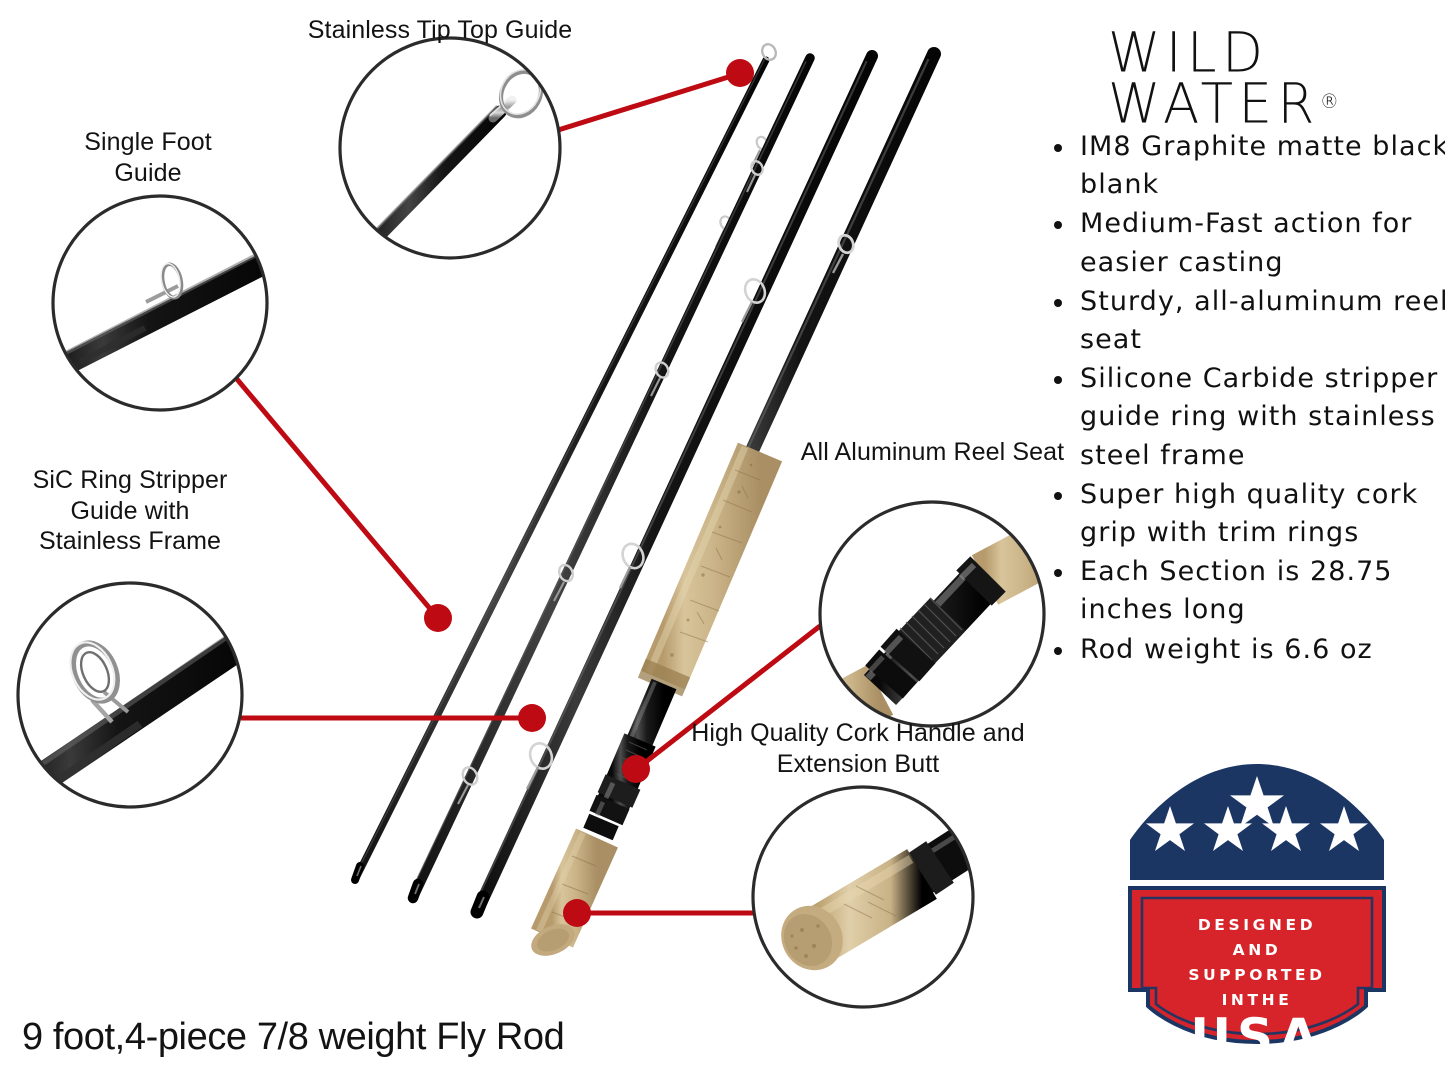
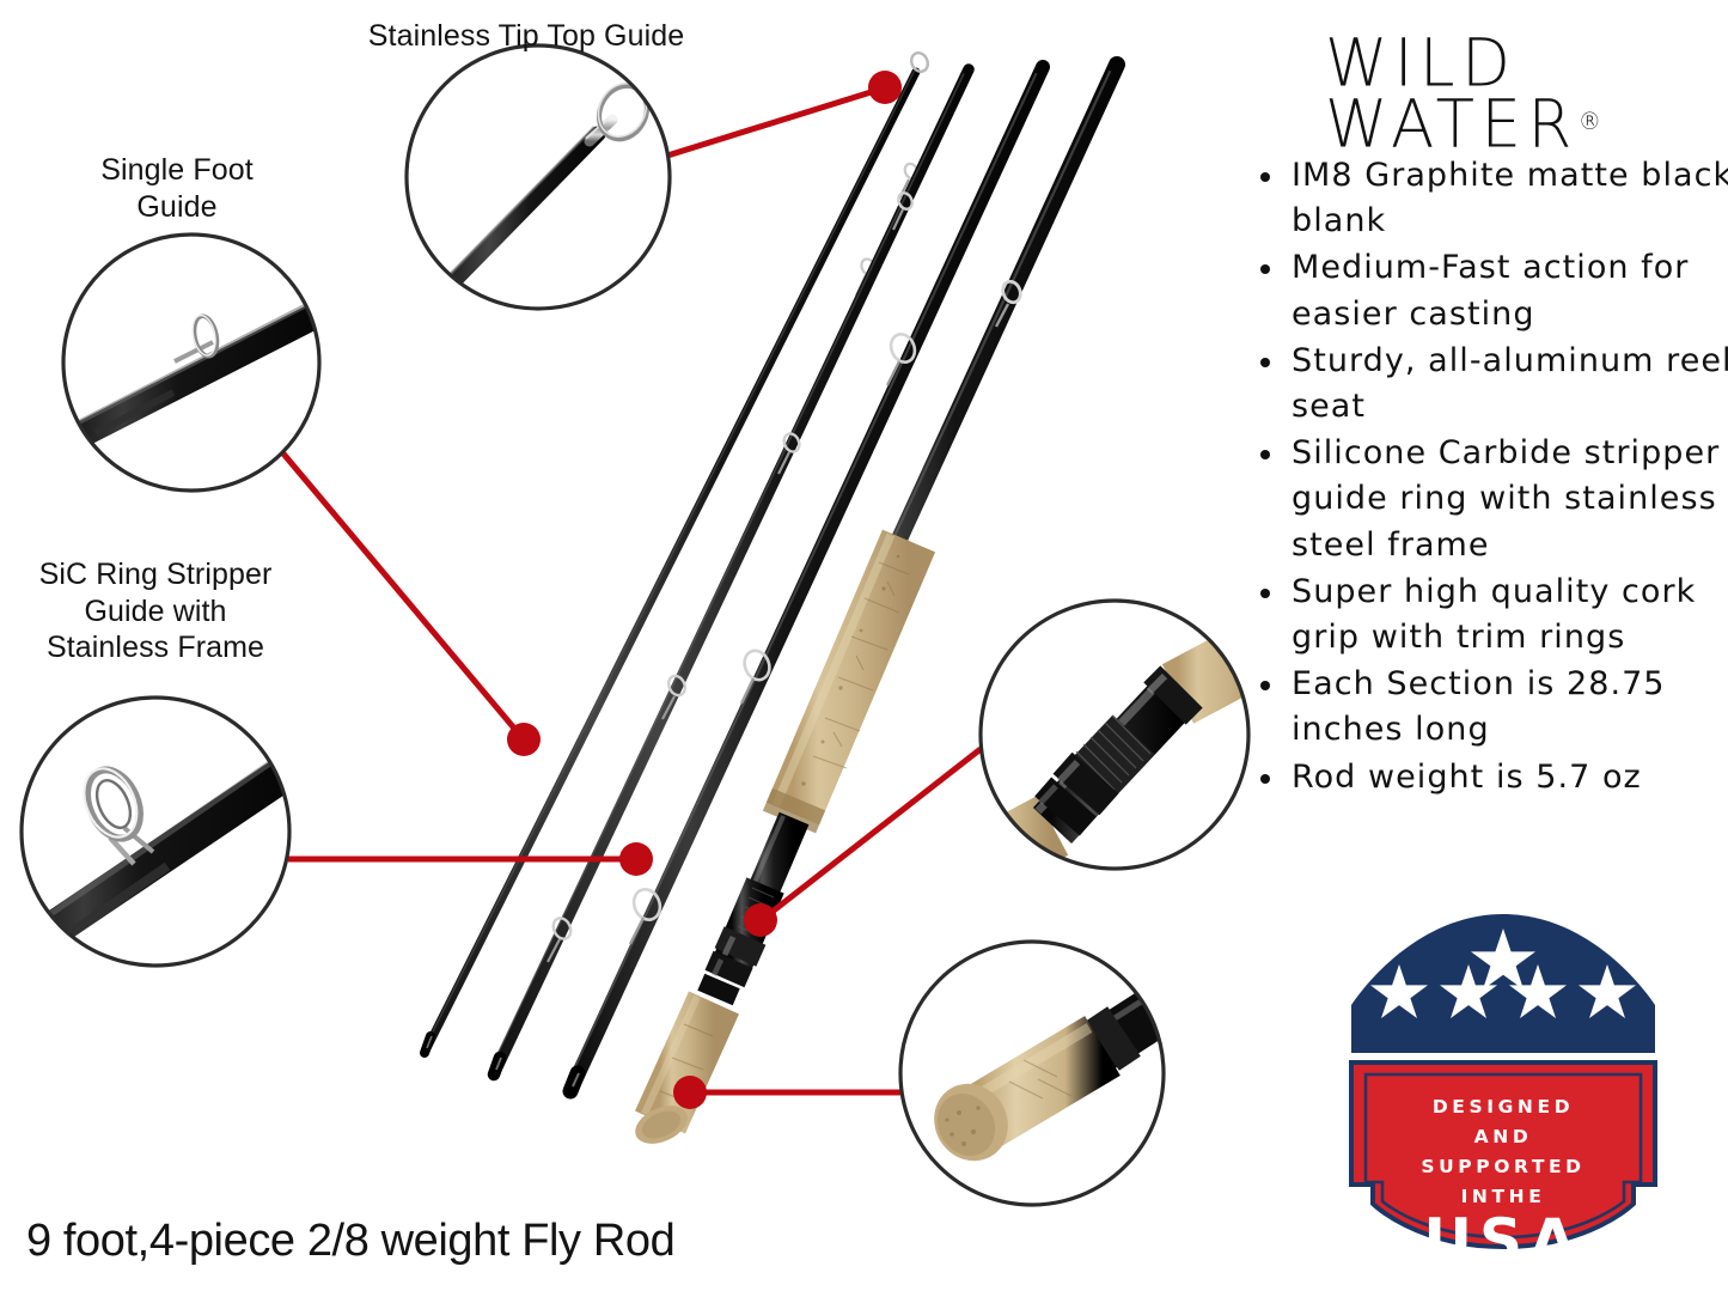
  Stainless Tip Top Guide
  Single Foot
  Guide
  SiC Ring Stripper
  Guide with
  Stainless Frame
- All Aluminum Reel Seat
- High Quality Cork Handle and
- Extension Butt
- 9 foot,4-piece 7/8 weight Fly Rod
+ 9 foot,4-piece 2/8 weight Fly Rod
  WILD
  WATER®
  IM8 Graphite matte black blank
  Medium-Fast action for easier casting
  Sturdy, all-aluminum reel seat
  Silicone Carbide stripper guide ring with stainless steel frame
  Super high quality cork grip with trim rings
  Each Section is 28.75 inches long
- Rod weight is 6.6 oz
+ Rod weight is 5.7 oz
  DESIGNED
  AND
  SUPPORTED
  INTHE
  USA
